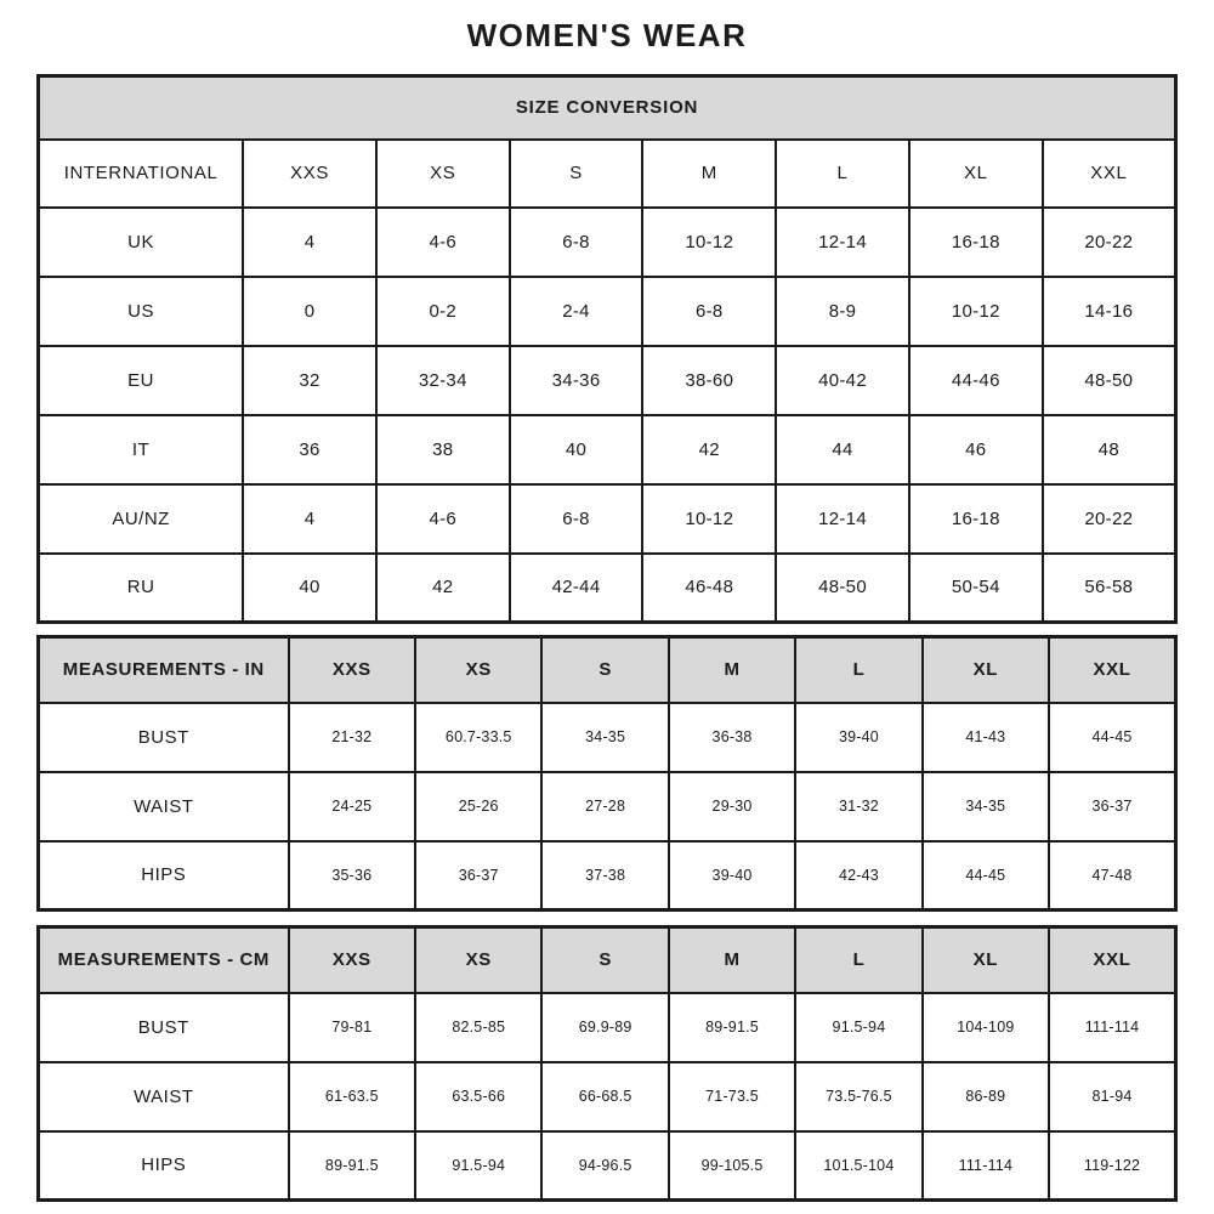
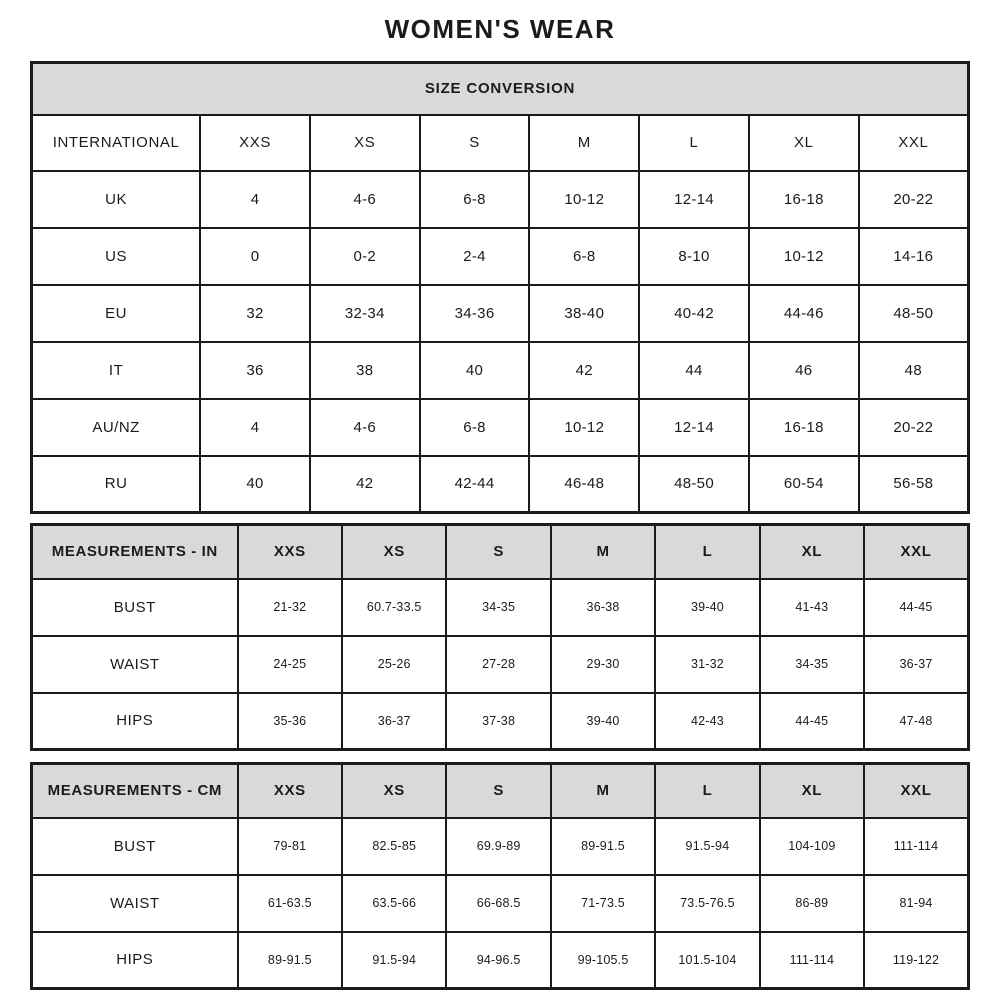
  WOMEN'S WEAR
  SIZE CONVERSION
  INTERNATIONAL	XXS	XS	S	M	L	XL	XXL
  UK	4	4-6	6-8	10-12	12-14	16-18	20-22
- US	0	0-2	2-4	6-8	8-9	10-12	14-16
+ US	0	0-2	2-4	6-8	8-10	10-12	14-16
- EU	32	32-34	34-36	38-60	40-42	44-46	48-50
+ EU	32	32-34	34-36	38-40	40-42	44-46	48-50
  IT	36	38	40	42	44	46	48
  AU/NZ	4	4-6	6-8	10-12	12-14	16-18	20-22
- RU	40	42	42-44	46-48	48-50	50-54	56-58
+ RU	40	42	42-44	46-48	48-50	60-54	56-58
  MEASUREMENTS - IN	XXS	XS	S	M	L	XL	XXL
  BUST	21-32	60.7-33.5	34-35	36-38	39-40	41-43	44-45
  WAIST	24-25	25-26	27-28	29-30	31-32	34-35	36-37
  HIPS	35-36	36-37	37-38	39-40	42-43	44-45	47-48
  MEASUREMENTS - CM	XXS	XS	S	M	L	XL	XXL
  BUST	79-81	82.5-85	69.9-89	89-91.5	91.5-94	104-109	111-114
  WAIST	61-63.5	63.5-66	66-68.5	71-73.5	73.5-76.5	86-89	81-94
  HIPS	89-91.5	91.5-94	94-96.5	99-105.5	101.5-104	111-114	119-122
